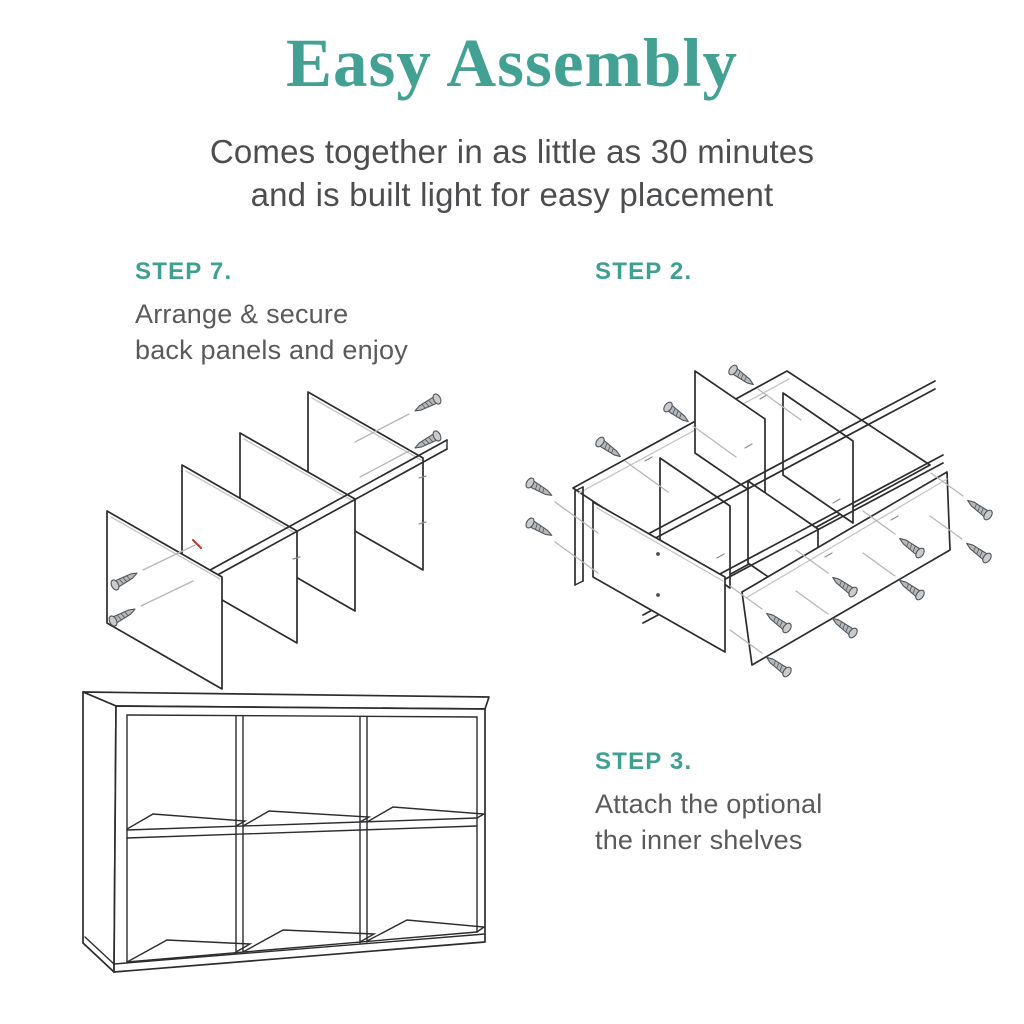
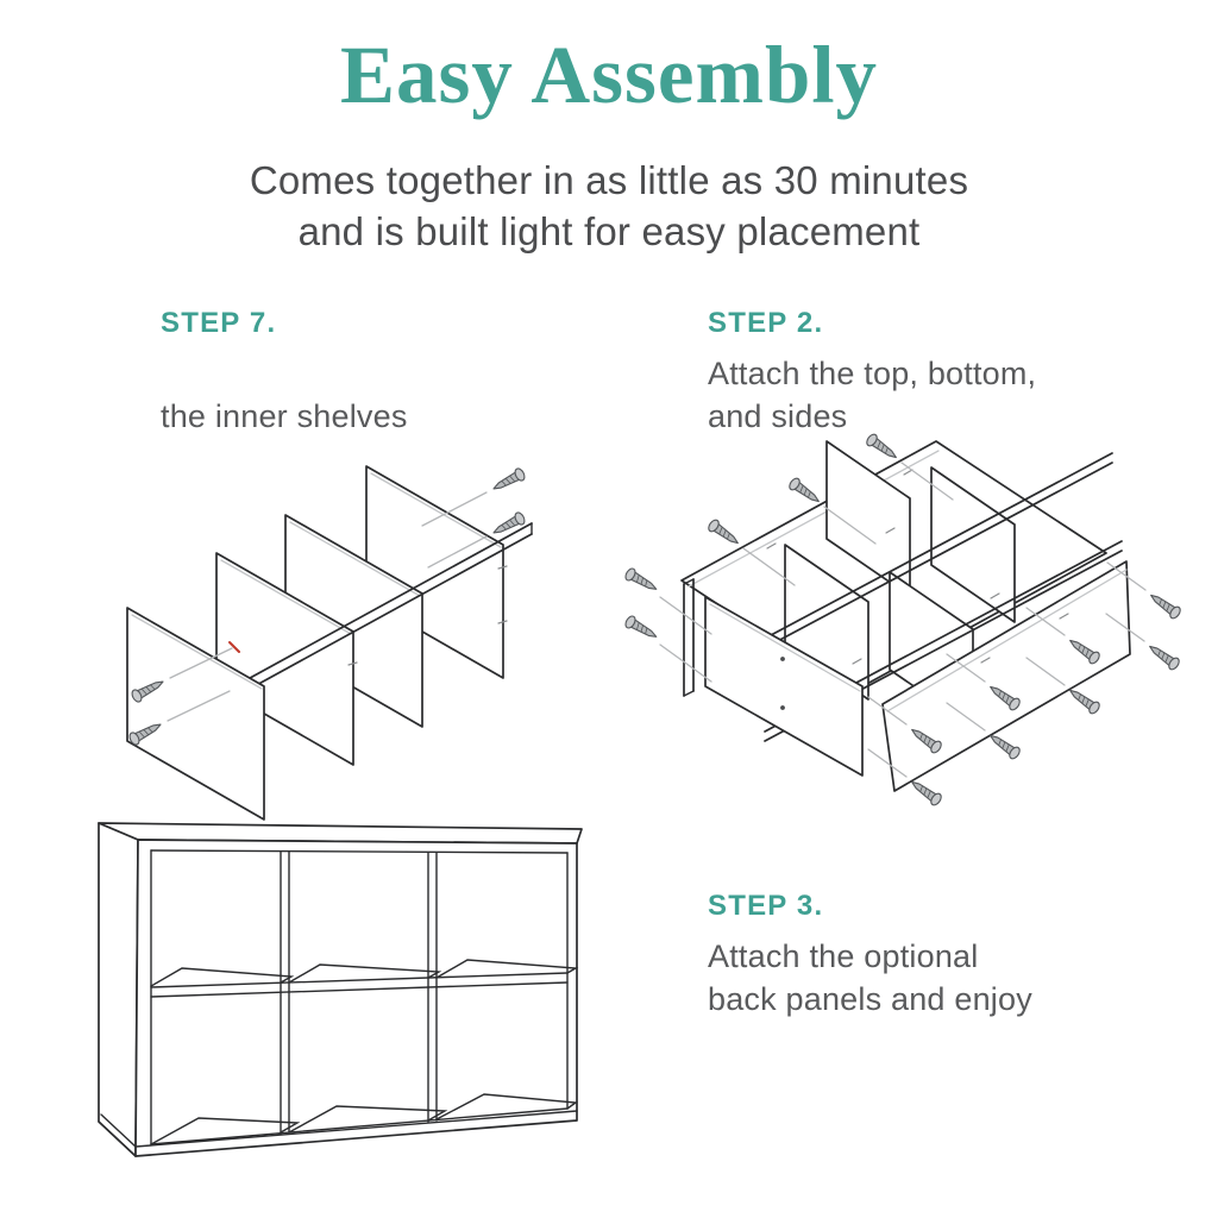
  Easy Assembly
  Comes together in as little as 30 minutes
  and is built light for easy placement
  STEP 7.
- Arrange & secure
- back panels and enjoy
+ the inner shelves
  STEP 2.
+ Attach the top, bottom,
+ and sides
  STEP 3.
  Attach the optional
- the inner shelves
+ back panels and enjoy
